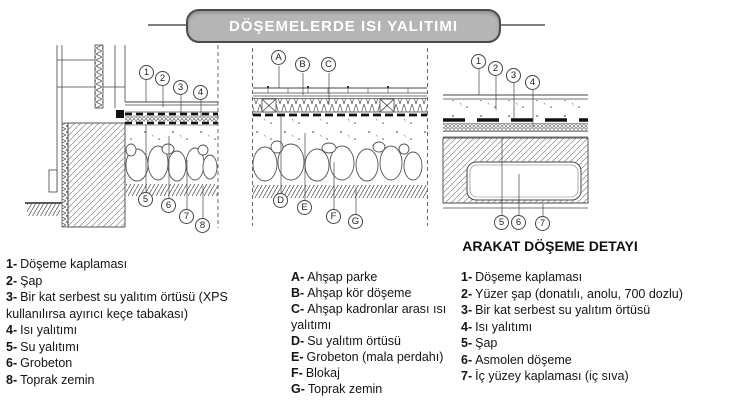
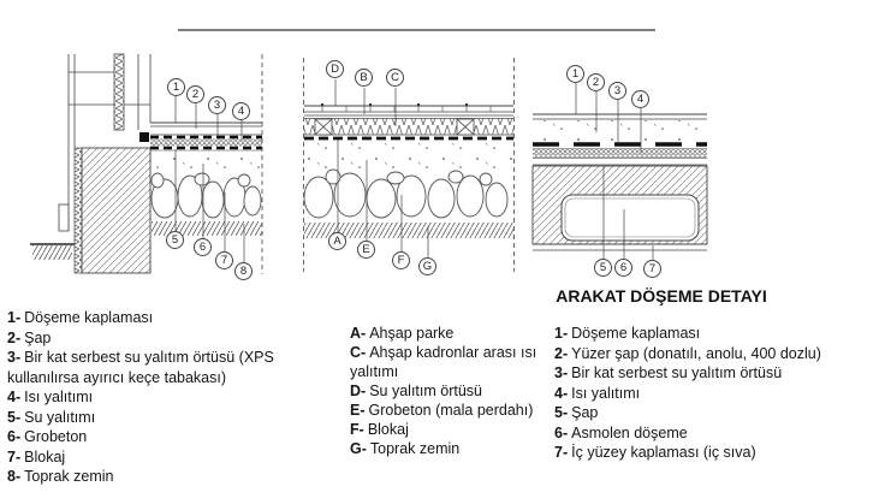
- DÖŞEMELERDE ISI YALITIMI
  1
  2
  3
  4
  5
  6
  7
  8
- A
+ D
  B
  C
- D
+ A
  E
  F
  G
  1
  2
  3
  4
  5
  6
  7
  ARAKAT DÖŞEME DETAYI
  1- Döşeme kaplaması
  2- Şap
  3- Bir kat serbest su yalıtım örtüsü (XPS kullanılırsa ayırıcı keçe tabakası)
  4- Isı yalıtımı
  5- Su yalıtımı
  6- Grobeton
+ 7- Blokaj
  8- Toprak zemin
  A- Ahşap parke
- B- Ahşap kör döşeme
  C- Ahşap kadronlar arası ısı yalıtımı
  D- Su yalıtım örtüsü
  E- Grobeton (mala perdahı)
  F- Blokaj
  G- Toprak zemin
  1- Döşeme kaplaması
- 2- Yüzer şap (donatılı, anolu, 700 dozlu)
+ 2- Yüzer şap (donatılı, anolu, 400 dozlu)
  3- Bir kat serbest su yalıtım örtüsü
  4- Isı yalıtımı
  5- Şap
  6- Asmolen döşeme
  7- İç yüzey kaplaması (iç sıva)
